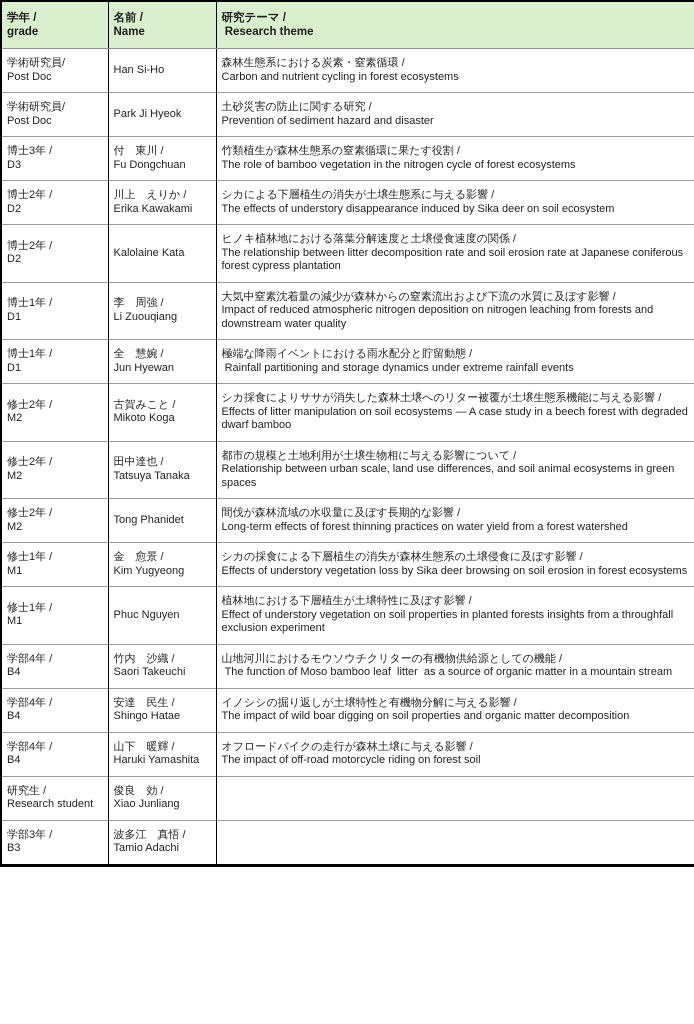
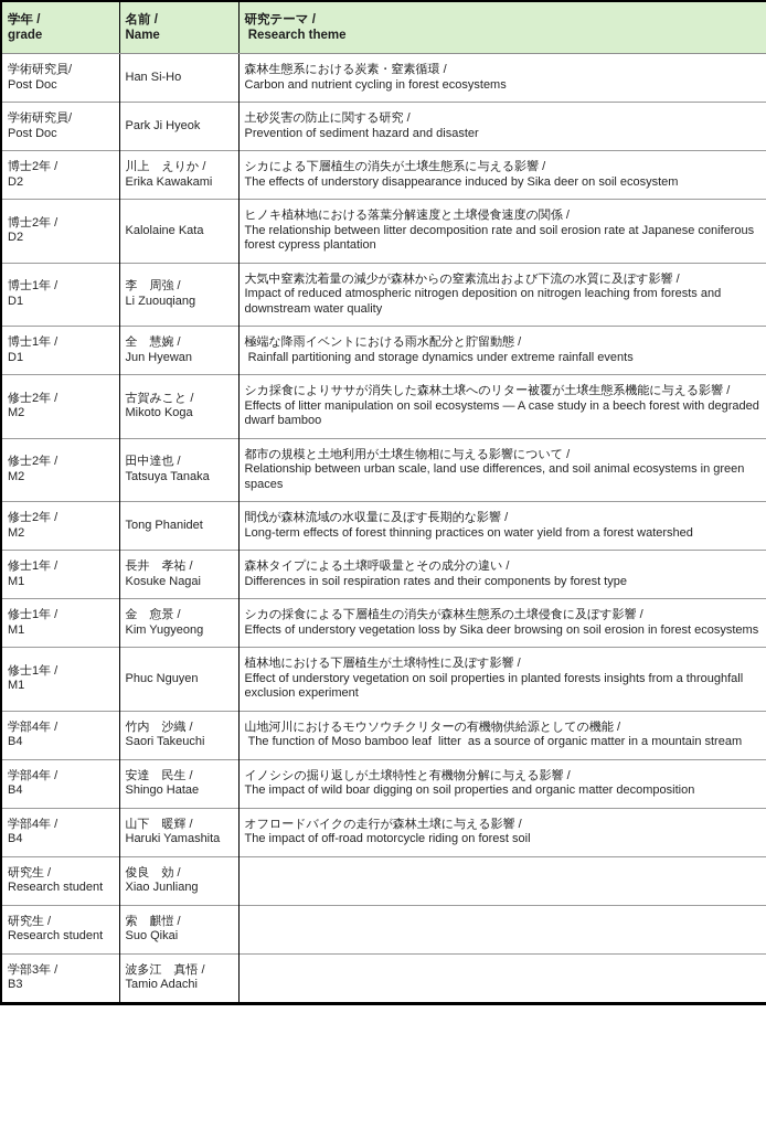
  学年 / grade	名前 / Name	研究テーマ / Research theme
  学術研究員/ Post Doc	Han Si-Ho	森林生態系における炭素・窒素循環 / Carbon and nutrient cycling in forest ecosystems
  学術研究員/ Post Doc	Park Ji Hyeok	土砂災害の防止に関する研究 / Prevention of sediment hazard and disaster
- 博士3年 / D3	付 東川 / Fu Dongchuan	竹類植生が森林生態系の窒素循環に果たす役割 / The role of bamboo vegetation in the nitrogen cycle of forest ecosystems
  博士2年 / D2	川上 えりか / Erika Kawakami	シカによる下層植生の消失が土壌生態系に与える影響 / The effects of understory disappearance induced by Sika deer on soil ecosystem
  博士2年 / D2	Kalolaine Kata	ヒノキ植林地における落葉分解速度と土壌侵食速度の関係 / The relationship between litter decomposition rate and soil erosion rate at Japanese coniferous forest cypress plantation
  博士1年 / D1	李 周強 / Li Zuouqiang	大気中窒素沈着量の減少が森林からの窒素流出および下流の水質に及ぼす影響 / Impact of reduced atmospheric nitrogen deposition on nitrogen leaching from forests and downstream water quality
  博士1年 / D1	全 慧婉 / Jun Hyewan	極端な降雨イベントにおける雨水配分と貯留動態 / Rainfall partitioning and storage dynamics under extreme rainfall events
  修士2年 / M2	古賀みこと / Mikoto Koga	シカ採食によりササが消失した森林土壌へのリター被覆が土壌生態系機能に与える影響 / Effects of litter manipulation on soil ecosystems — A case study in a beech forest with degraded dwarf bamboo
  修士2年 / M2	田中達也 / Tatsuya Tanaka	都市の規模と土地利用が土壌生物相に与える影響について / Relationship between urban scale, land use differences, and soil animal ecosystems in green spaces
  修士2年 / M2	Tong Phanidet	間伐が森林流域の水収量に及ぼす長期的な影響 / Long-term effects of forest thinning practices on water yield from a forest watershed
+ 修士1年 / M1	長井 孝祐 / Kosuke Nagai	森林タイプによる土壌呼吸量とその成分の違い / Differences in soil respiration rates and their components by forest type
  修士1年 / M1	金 愈景 / Kim Yugyeong	シカの採食による下層植生の消失が森林生態系の土壌侵食に及ぼす影響 / Effects of understory vegetation loss by Sika deer browsing on soil erosion in forest ecosystems
  修士1年 / M1	Phuc Nguyen	植林地における下層植生が土壌特性に及ぼす影響 / Effect of understory vegetation on soil properties in planted forests insights from a throughfall exclusion experiment
  学部4年 / B4	竹内 沙織 / Saori Takeuchi	山地河川におけるモウソウチクリターの有機物供給源としての機能 / The function of Moso bamboo leaf litter as a source of organic matter in a mountain stream
  学部4年 / B4	安達 民生 / Shingo Hatae	イノシシの掘り返しが土壌特性と有機物分解に与える影響 / The impact of wild boar digging on soil properties and organic matter decomposition
  学部4年 / B4	山下 暖輝 / Haruki Yamashita	オフロードバイクの走行が森林土壌に与える影響 / The impact of off-road motorcycle riding on forest soil
  研究生 / Research student	俊良 効 / Xiao Junliang
+ 研究生 / Research student	索 麒愷 / Suo Qikai
  学部3年 / B3	波多江 真悟 / Tamio Adachi
